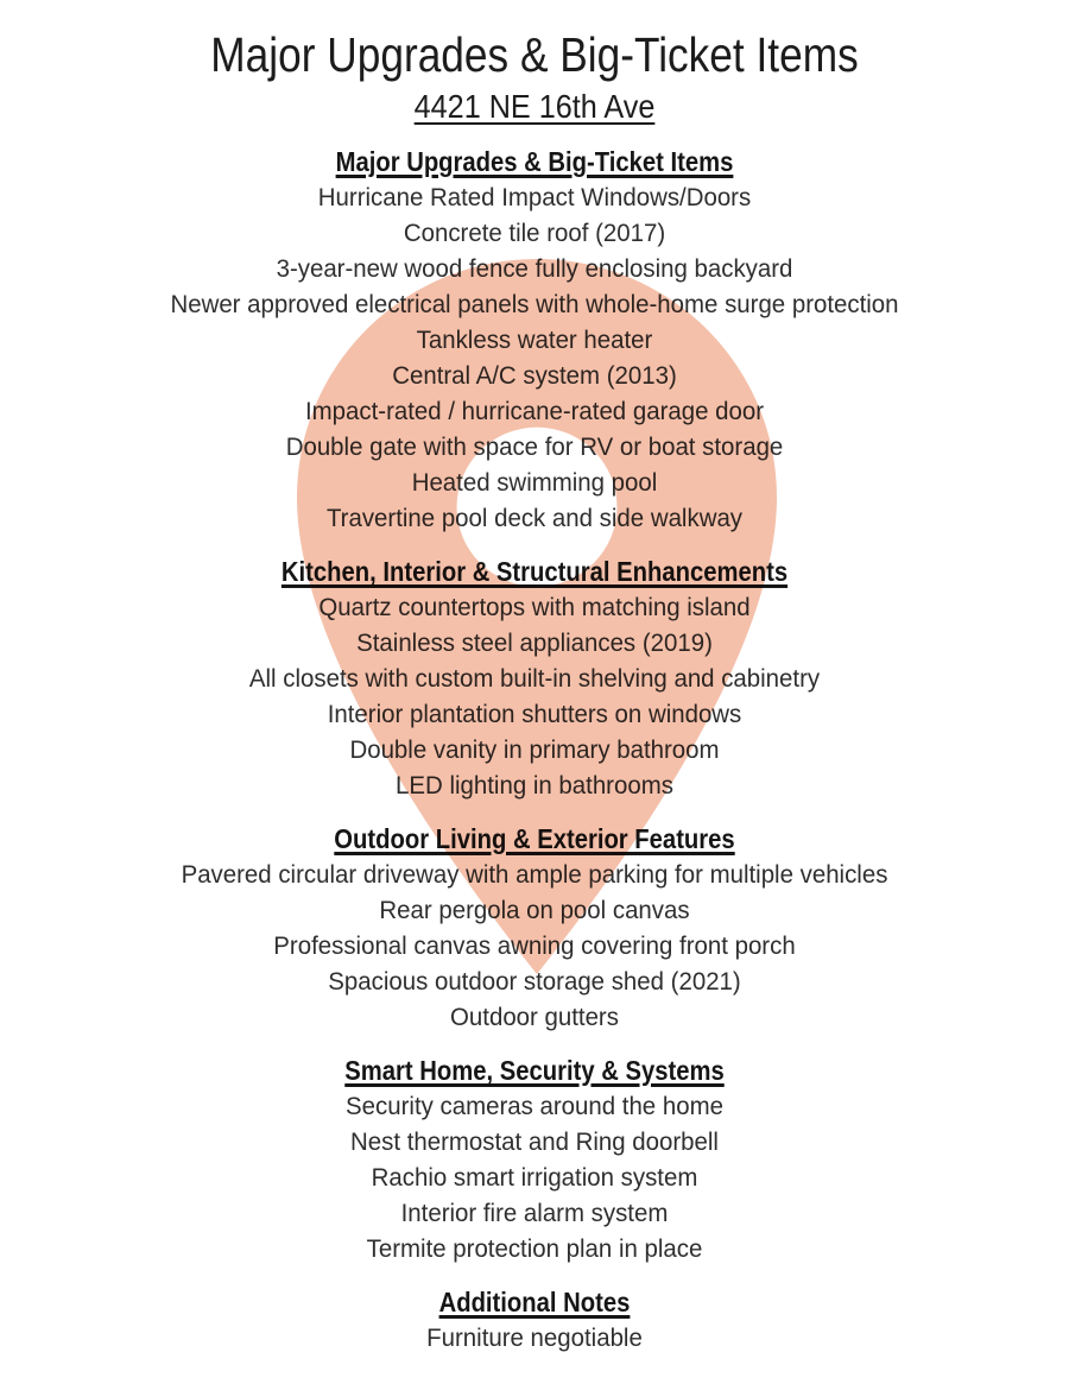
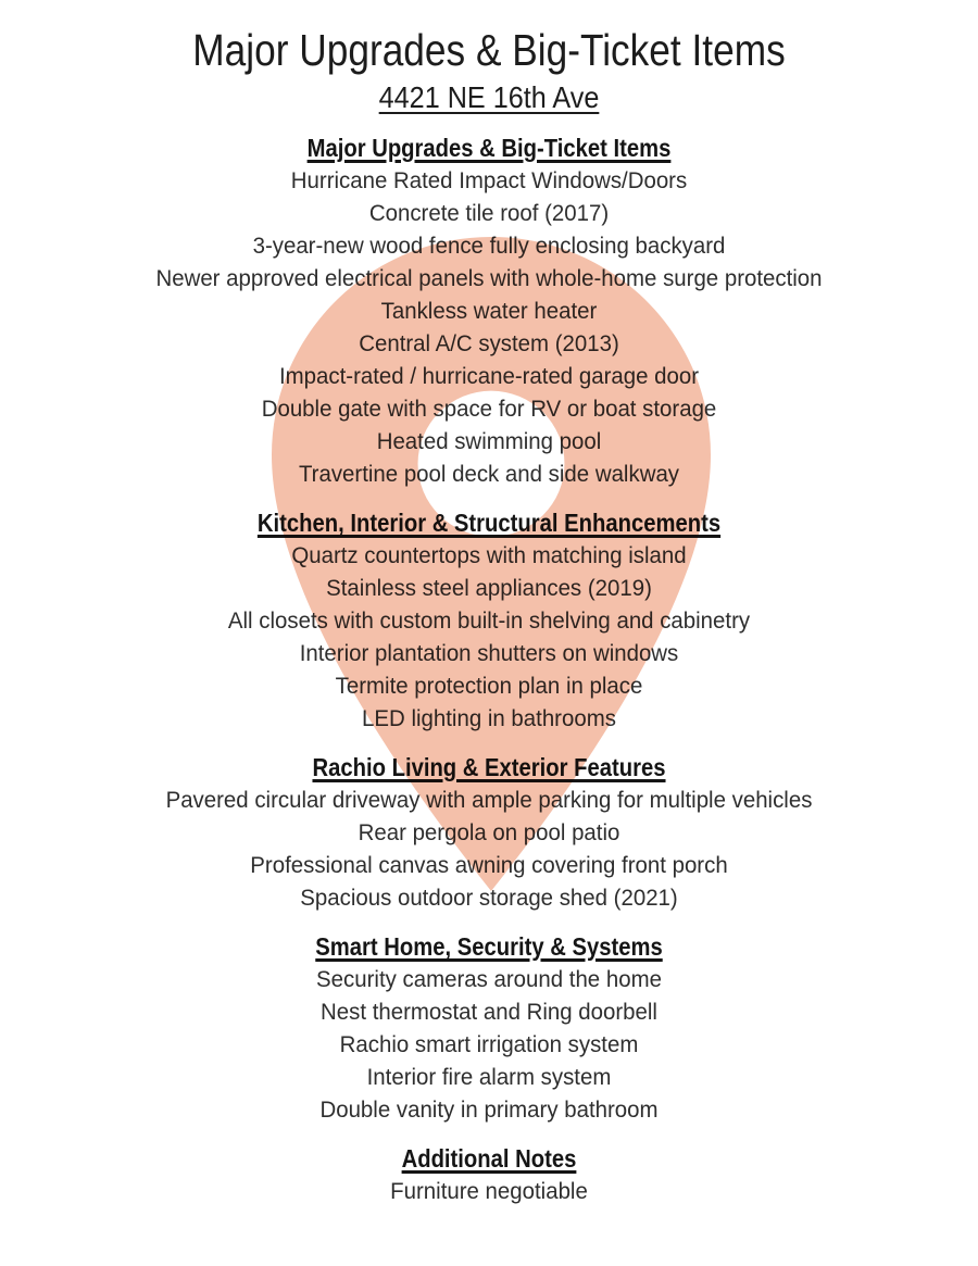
  Major Upgrades & Big-Ticket Items
  4421 NE 16th Ave
  Major Upgrades & Big-Ticket Items
  Hurricane Rated Impact Windows/Doors
  Concrete tile roof (2017)
  3-year-new wood fence fully enclosing backyard
  Newer approved electrical panels with whole-home surge protection
  Tankless water heater
  Central A/C system (2013)
  Impact-rated / hurricane-rated garage door
  Double gate with space for RV or boat storage
  Heated swimming pool
  Travertine pool deck and side walkway
  Kitchen, Interior & Structural Enhancements
  Quartz countertops with matching island
  Stainless steel appliances (2019)
  All closets with custom built-in shelving and cabinetry
  Interior plantation shutters on windows
- Double vanity in primary bathroom
+ Termite protection plan in place
  LED lighting in bathrooms
- Outdoor Living & Exterior Features
+ Rachio Living & Exterior Features
  Pavered circular driveway with ample parking for multiple vehicles
- Rear pergola on pool canvas
+ Rear pergola on pool patio
  Professional canvas awning covering front porch
  Spacious outdoor storage shed (2021)
- Outdoor gutters
  Smart Home, Security & Systems
  Security cameras around the home
  Nest thermostat and Ring doorbell
  Rachio smart irrigation system
  Interior fire alarm system
- Termite protection plan in place
+ Double vanity in primary bathroom
  Additional Notes
  Furniture negotiable
